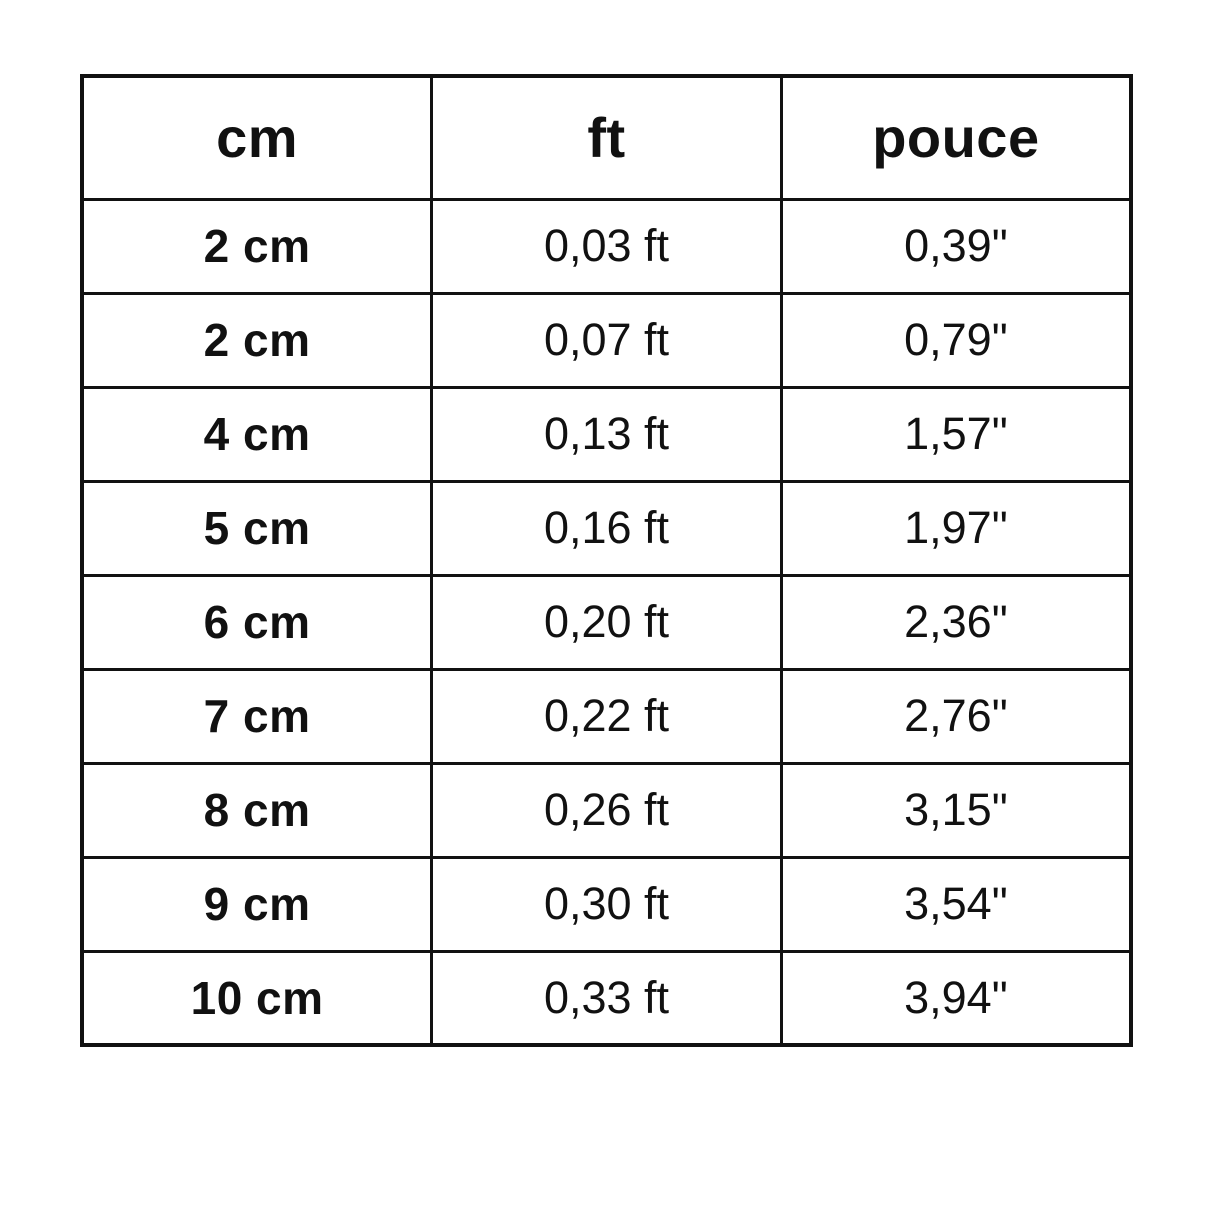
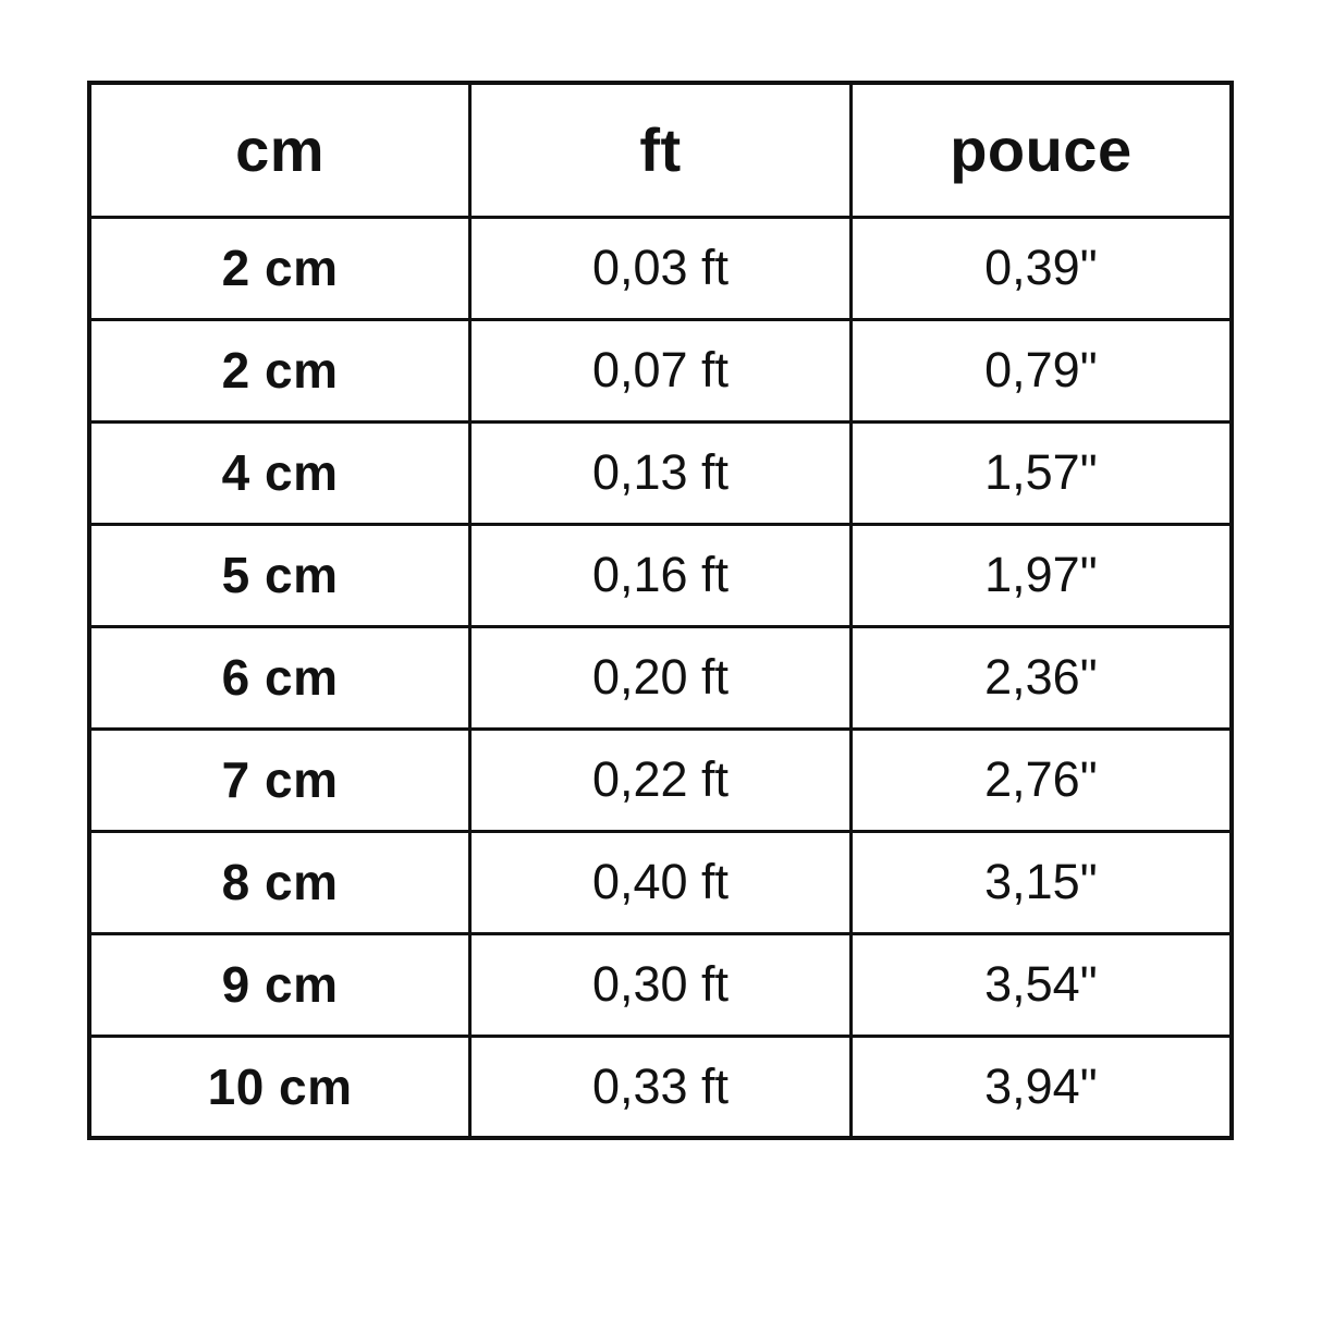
  cm	ft	pouce
  2 cm	0,03 ft	0,39"
  2 cm	0,07 ft	0,79"
  4 cm	0,13 ft	1,57"
  5 cm	0,16 ft	1,97"
  6 cm	0,20 ft	2,36"
  7 cm	0,22 ft	2,76"
- 8 cm	0,26 ft	3,15"
+ 8 cm	0,40 ft	3,15"
  9 cm	0,30 ft	3,54"
  10 cm	0,33 ft	3,94"
